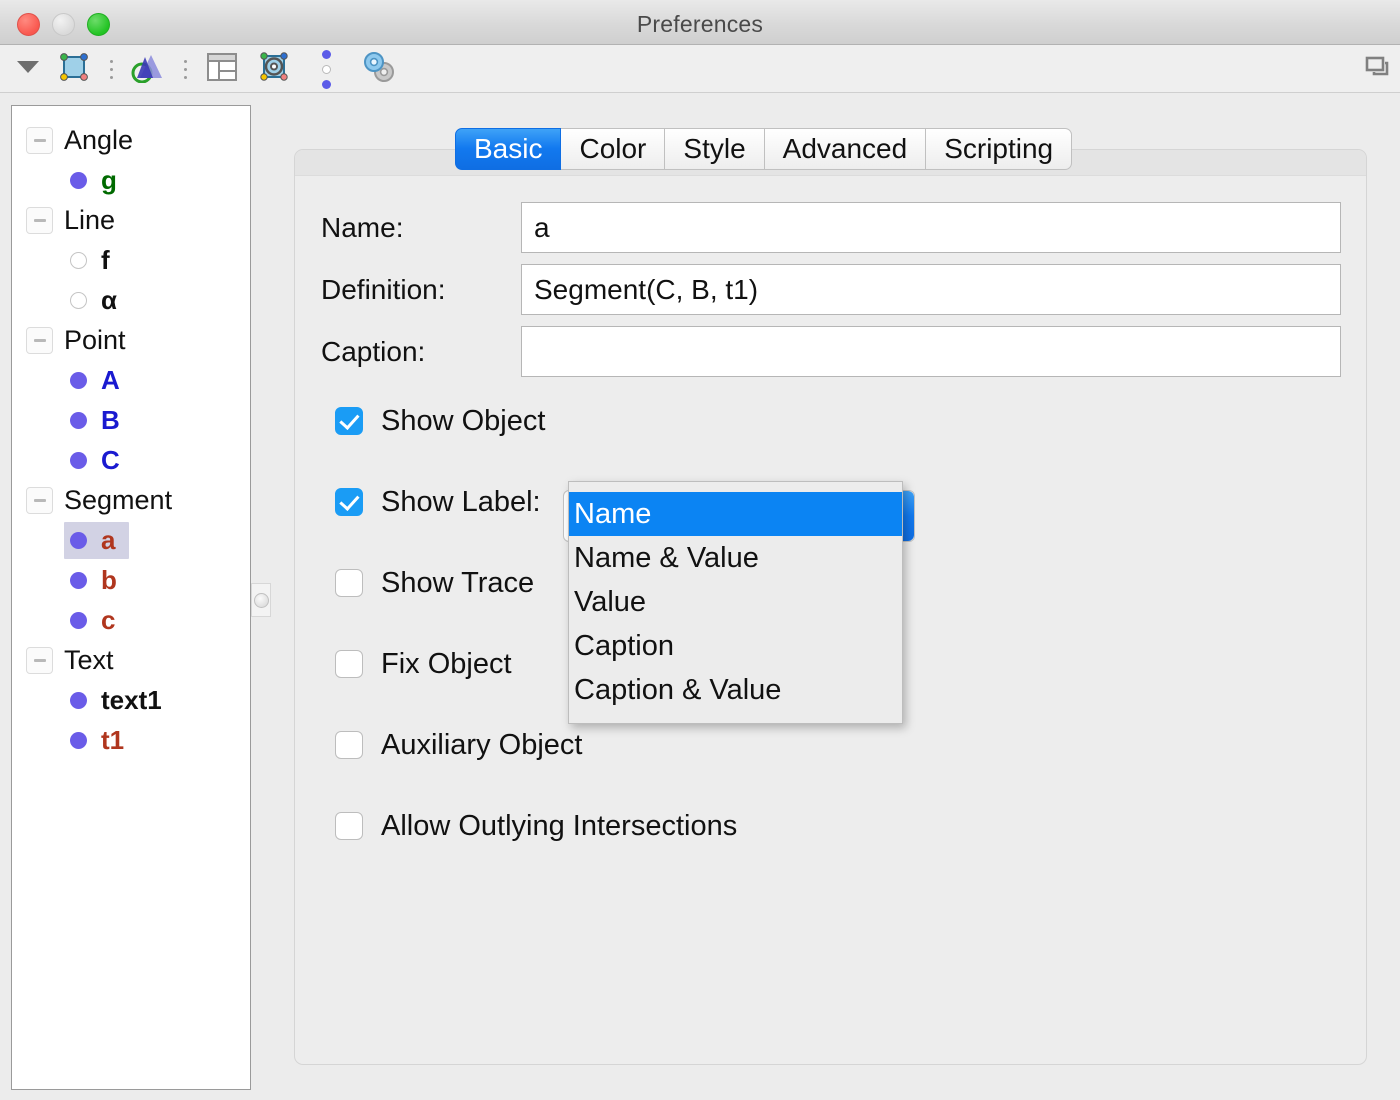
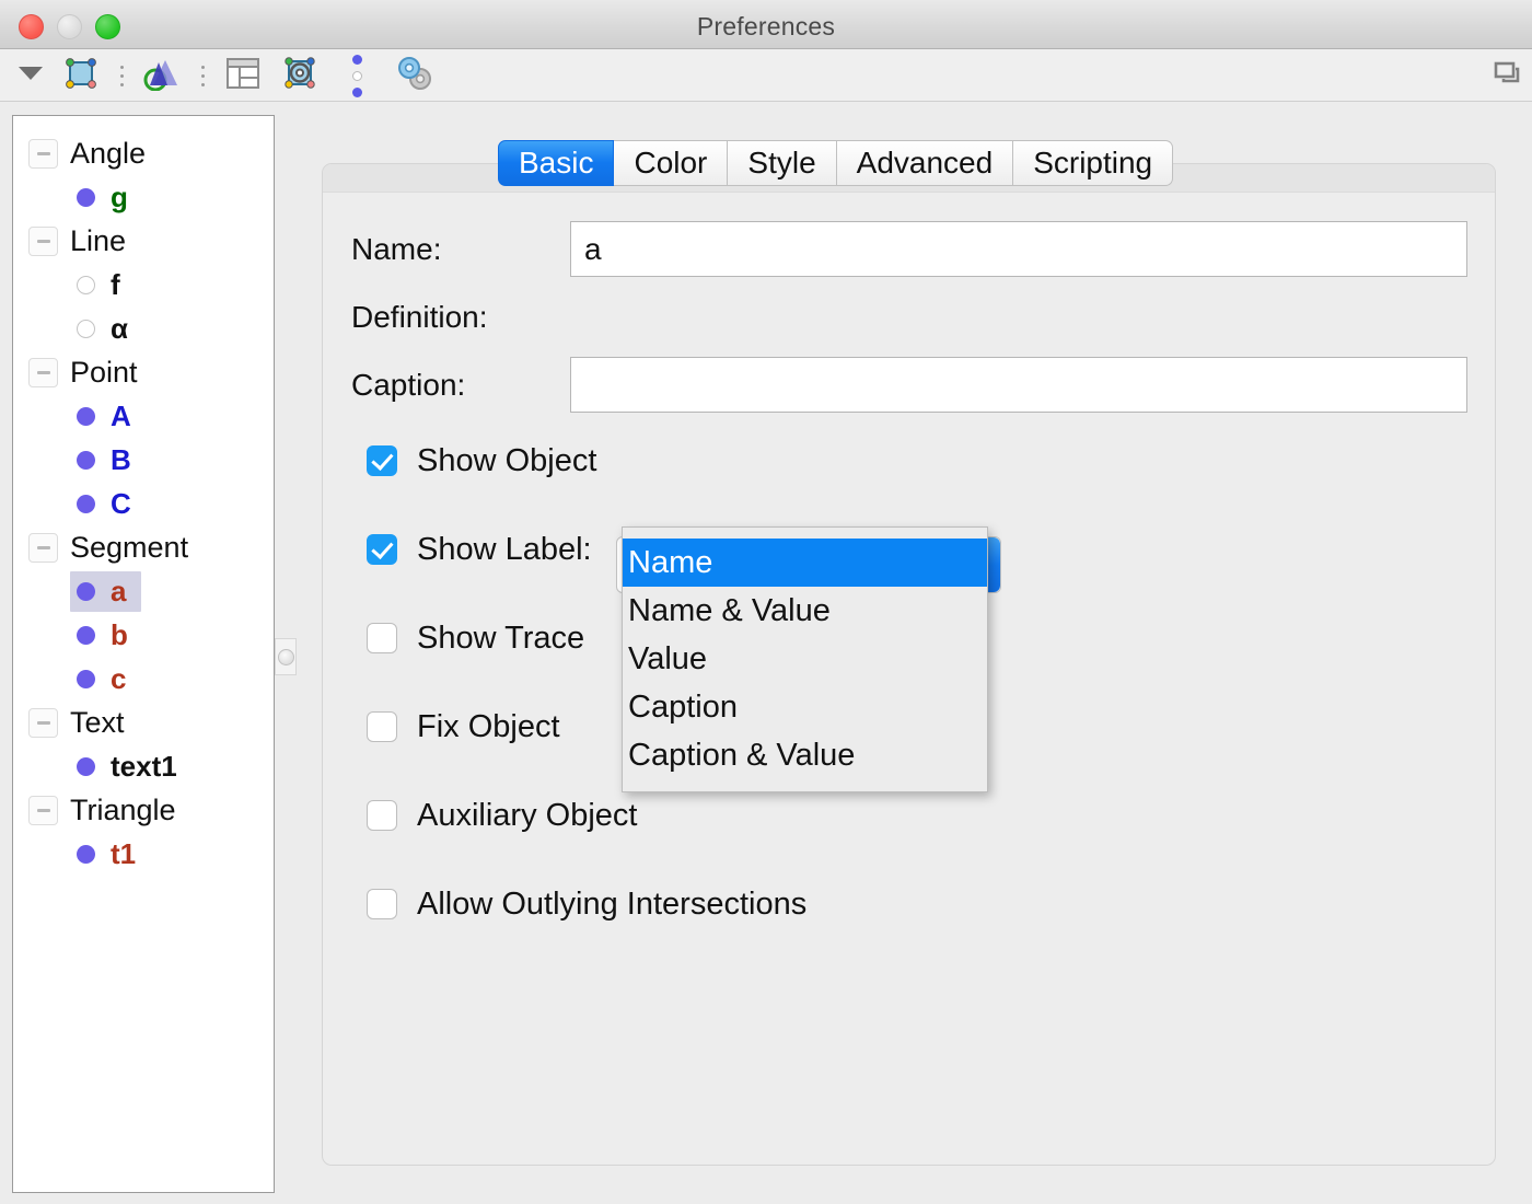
  Preferences
  Angle
  g
  Line
  f
  α
  Point
  A
  B
  C
  Segment
  a
  b
  c
  Text
  text1
+ Triangle
  t1
  Basic
  Color
  Style
  Advanced
  Scripting
  Name:
  a
  Definition:
- Segment(C, B, t1)
  Caption:
  Show Object
  Show Label:
  Show Trace
  Fix Object
  Auxiliary Object
  Allow Outlying Intersections
  Name
  Name & Value
  Value
  Caption
  Caption & Value
